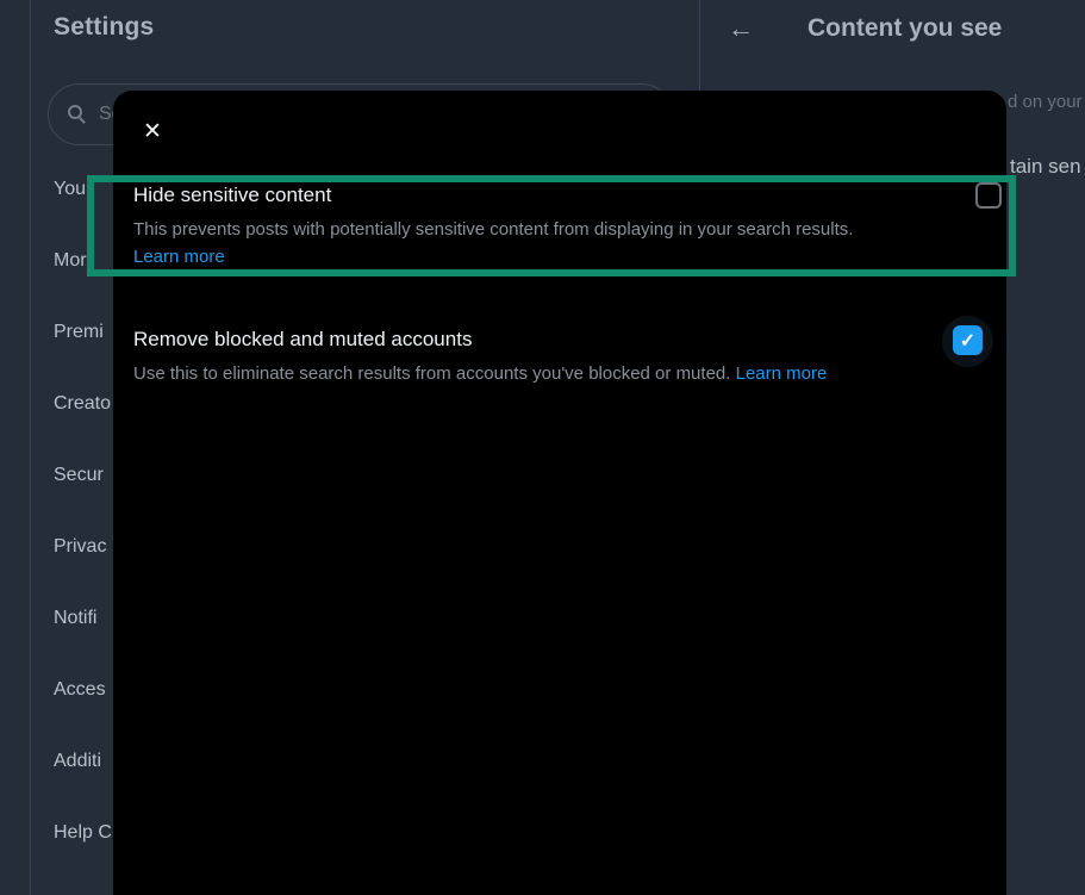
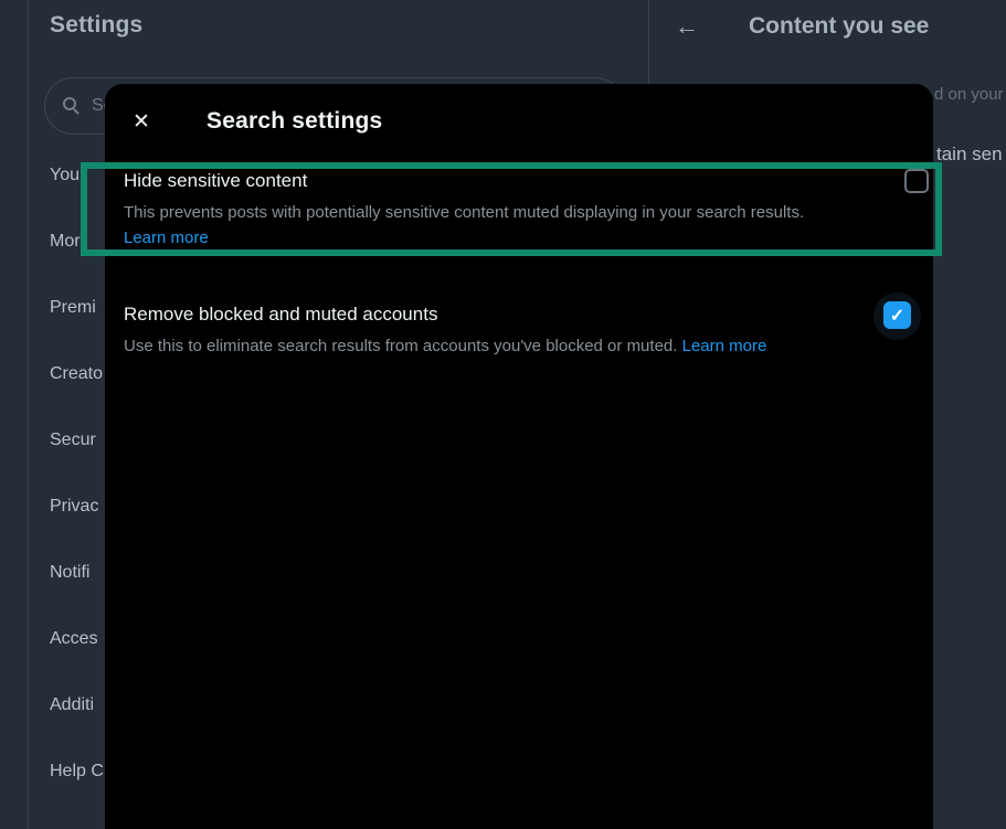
  Settings
  You
  Mor
  Premi
  Creato
  Secur
  Privac
  Notifi
  Acces
  Additi
  Help C
  ←
  Content you see
  d on your
  tain sen
  ✕
+ Search settings
  Hide sensitive content
- This prevents posts with potentially sensitive content from displaying in your search results.
+ This prevents posts with potentially sensitive content muted displaying in your search results.
  Learn more
  Remove blocked and muted accounts
  ✓
  Use this to eliminate search results from accounts you've blocked or muted. Learn more
